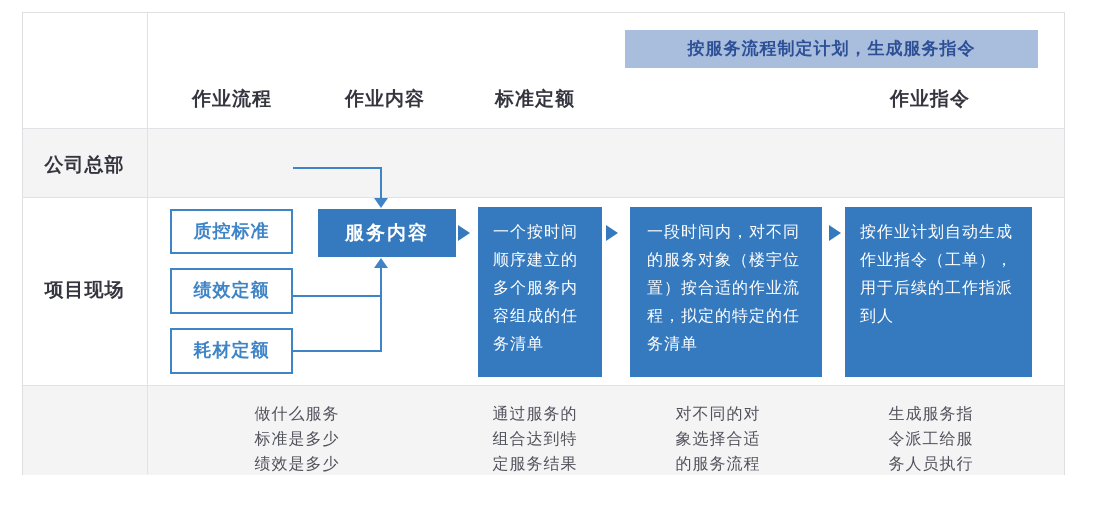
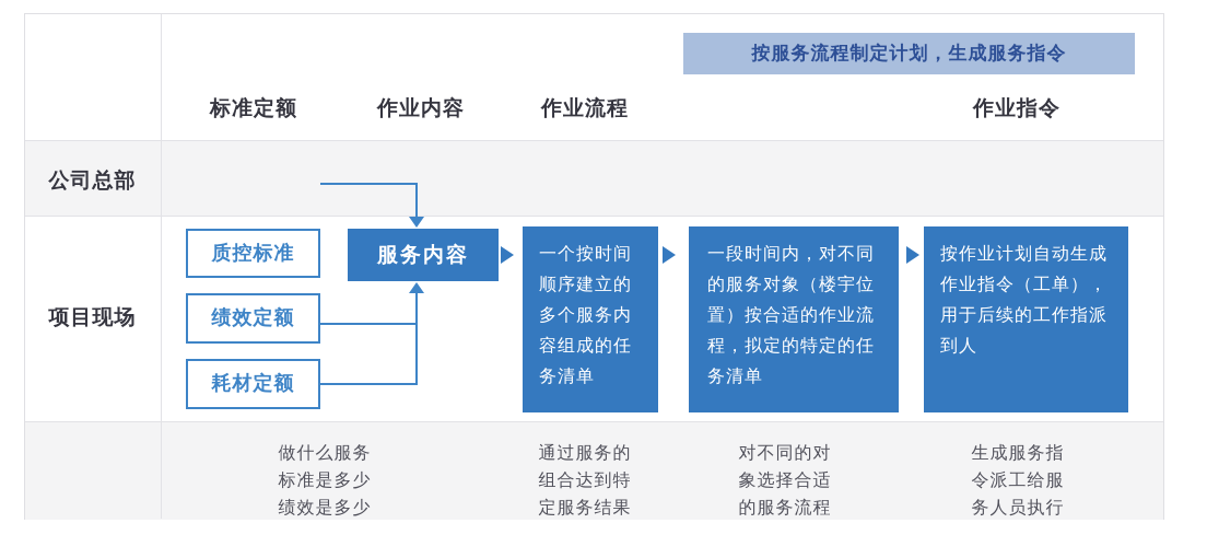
  按服务流程制定计划，生成服务指令
- 作业流程
+ 标准定额
  作业内容
- 标准定额
+ 作业流程
  作业指令
  公司总部
  项目现场
  质控标准
  绩效定额
  耗材定额
  服务内容
  一个按时间顺序建立的多个服务内容组成的任务清单
  一段时间内，对不同的服务对象（楼宇位置）按合适的作业流程，拟定的特定的任务清单
  按作业计划自动生成作业指令（工单），用于后续的工作指派到人
  做什么服务
  标准是多少
  绩效是多少
  通过服务的
  组合达到特
  定服务结果
  对不同的对
  象选择合适
  的服务流程
  生成服务指
  令派工给服
  务人员执行
